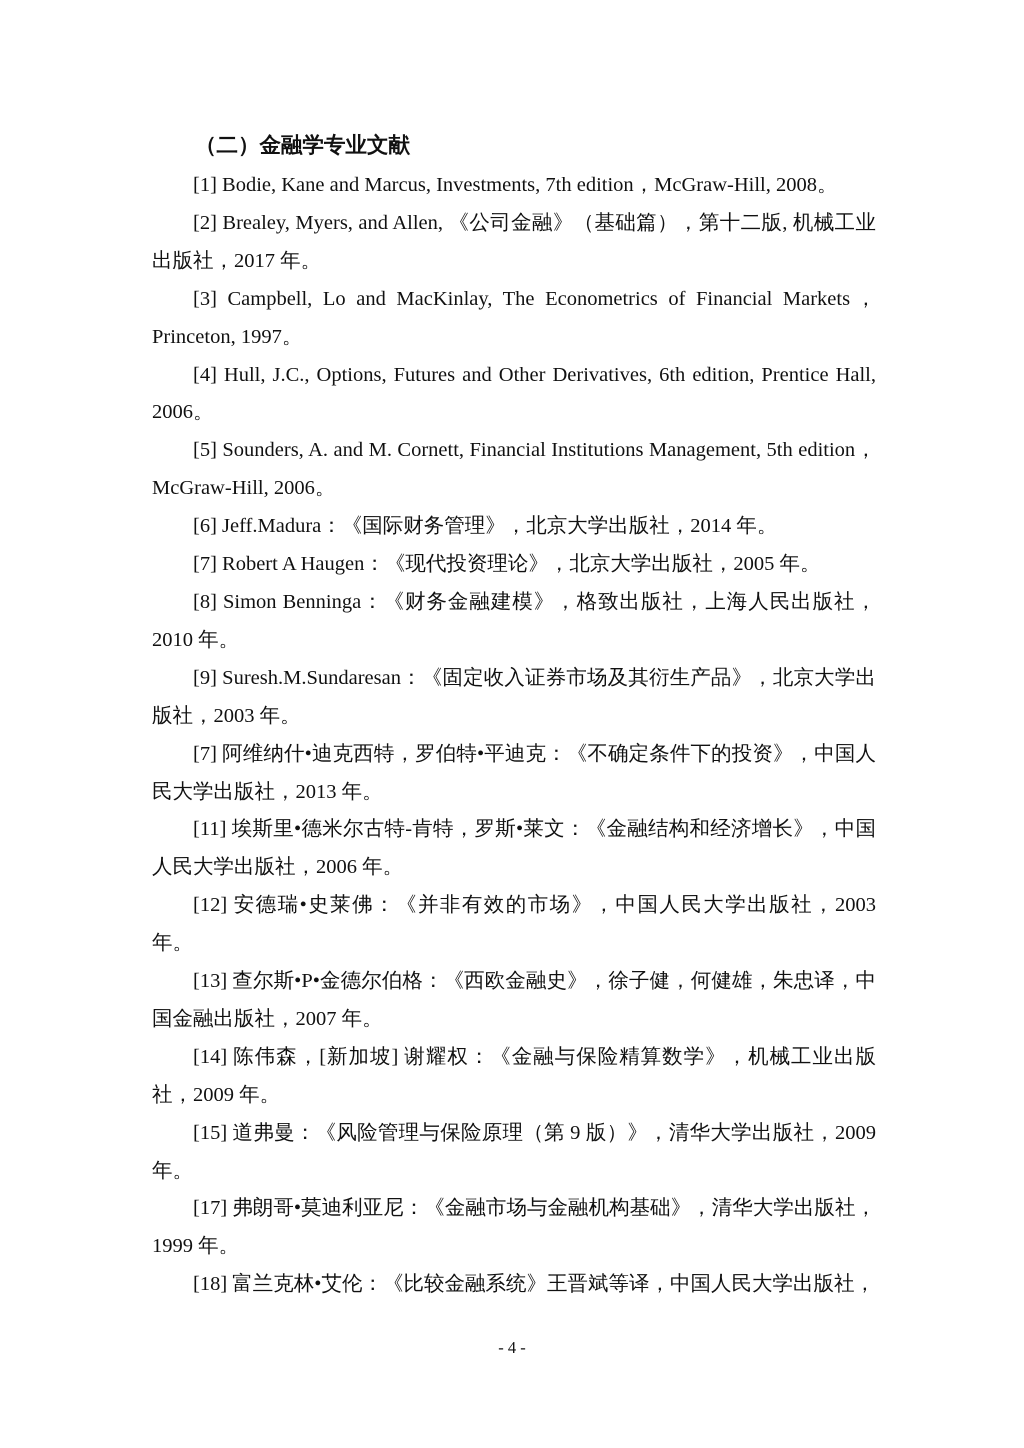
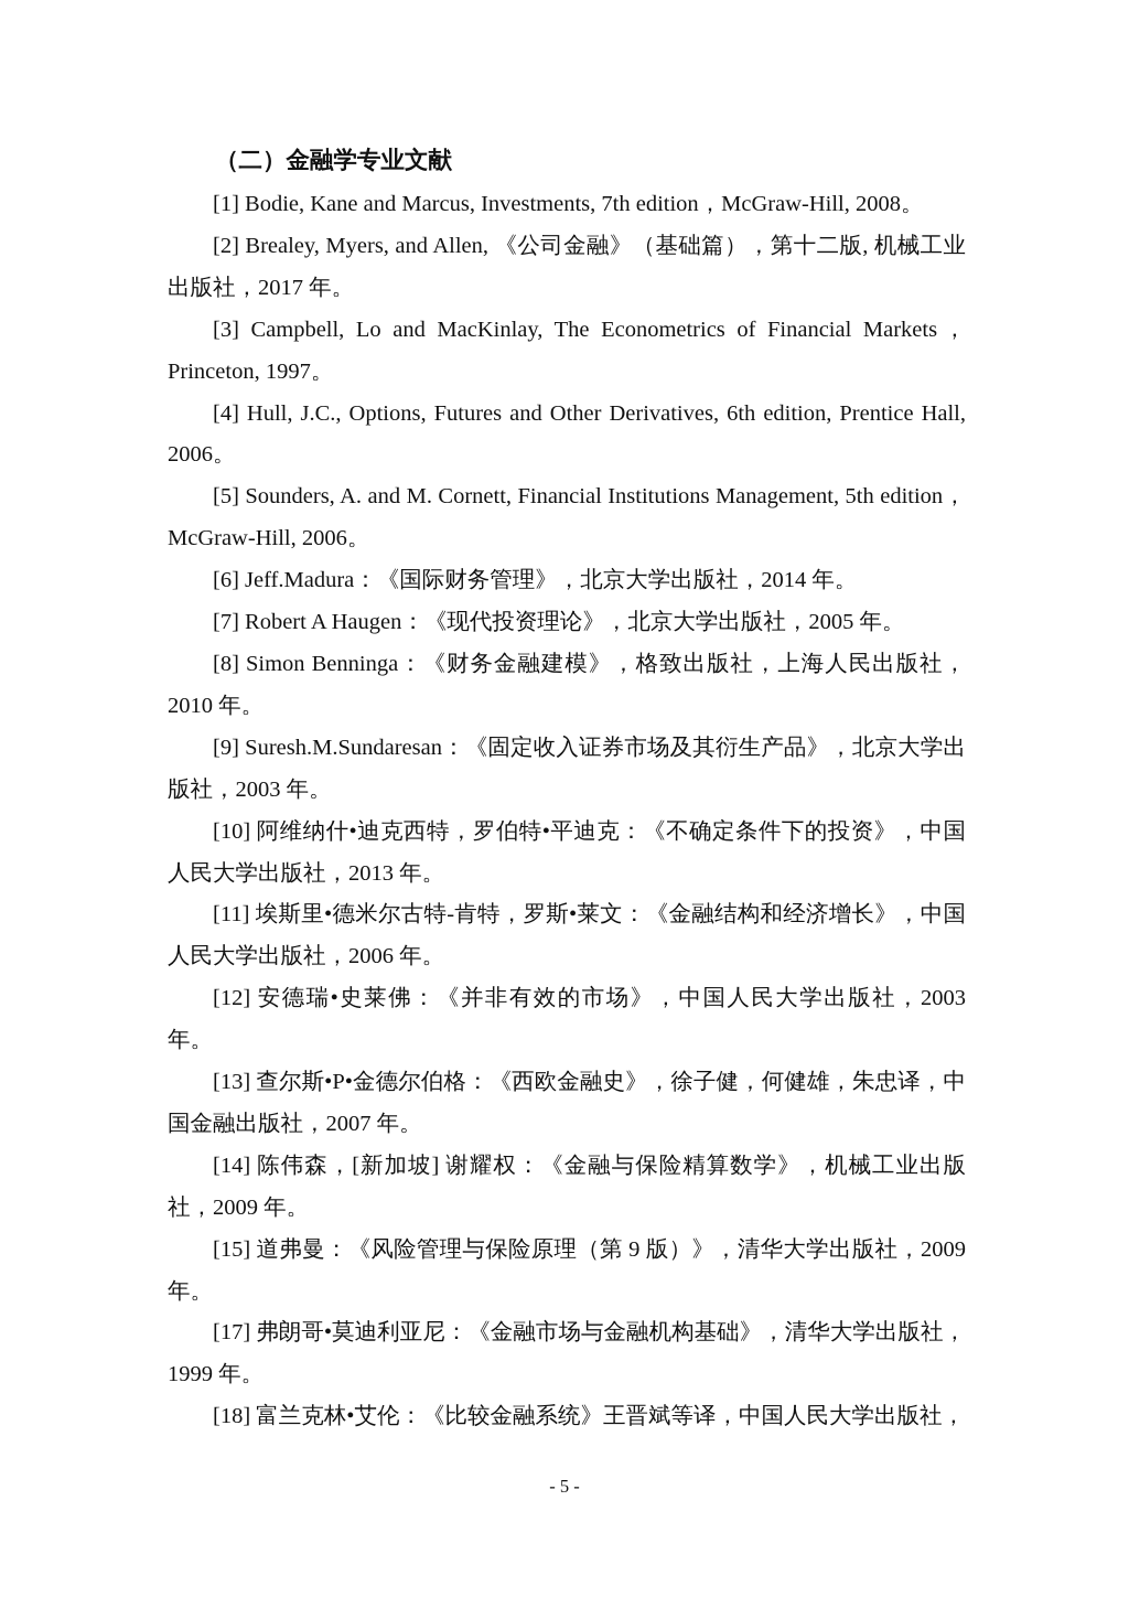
  （二）金融学专业文献
  [1] Bodie, Kane and Marcus, Investments, 7th edition，McGraw-Hill, 2008。
  [2] Brealey, Myers, and Allen, 《公司金融》（基础篇），第十二版, 机械工业出版社，2017 年。
  [3] Campbell, Lo and MacKinlay, The Econometrics of Financial Markets，Princeton, 1997。
  [4] Hull, J.C., Options, Futures and Other Derivatives, 6th edition, Prentice Hall, 2006。
  [5] Sounders, A. and M. Cornett, Financial Institutions Management, 5th edition，McGraw-Hill, 2006。
  [6] Jeff.Madura：《国际财务管理》，北京大学出版社，2014 年。
  [7] Robert A Haugen：《现代投资理论》，北京大学出版社，2005 年。
  [8] Simon Benninga：《财务金融建模》，格致出版社，上海人民出版社，2010 年。
  [9] Suresh.M.Sundaresan：《固定收入证券市场及其衍生产品》，北京大学出版社，2003 年。
- [7] 阿维纳什•迪克西特，罗伯特•平迪克：《不确定条件下的投资》，中国人民大学出版社，2013 年。
+ [10] 阿维纳什•迪克西特，罗伯特•平迪克：《不确定条件下的投资》，中国人民大学出版社，2013 年。
  [11] 埃斯里•德米尔古特-肯特，罗斯•莱文：《金融结构和经济增长》，中国人民大学出版社，2006 年。
  [12] 安德瑞•史莱佛：《并非有效的市场》，中国人民大学出版社，2003 年。
  [13] 查尔斯•P•金德尔伯格：《西欧金融史》，徐子健，何健雄，朱忠译，中国金融出版社，2007 年。
  [14] 陈伟森，[新加坡] 谢耀权：《金融与保险精算数学》，机械工业出版社，2009 年。
  [15] 道弗曼：《风险管理与保险原理（第 9 版）》，清华大学出版社，2009 年。
  [17] 弗朗哥•莫迪利亚尼：《金融市场与金融机构基础》，清华大学出版社，1999 年。
  [18] 富兰克林•艾伦：《比较金融系统》王晋斌等译，中国人民大学出版社，
- - 4 -
+ - 5 -
